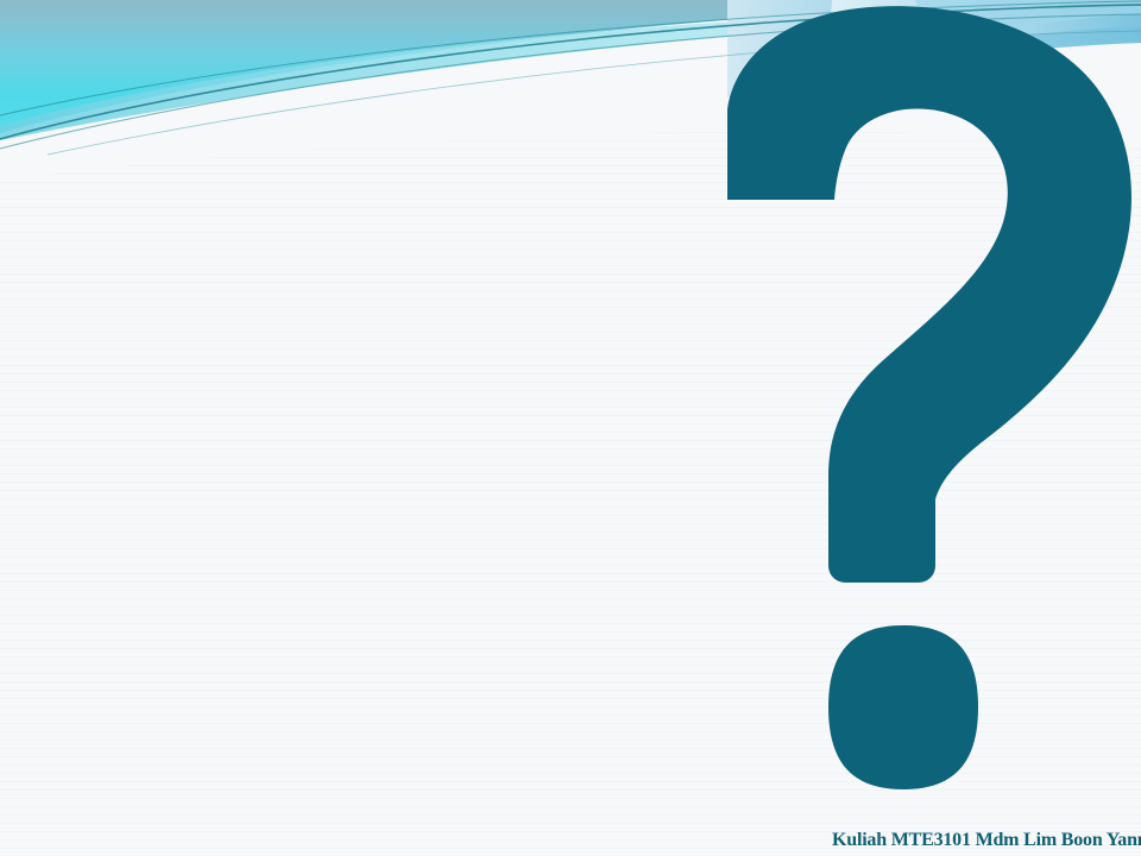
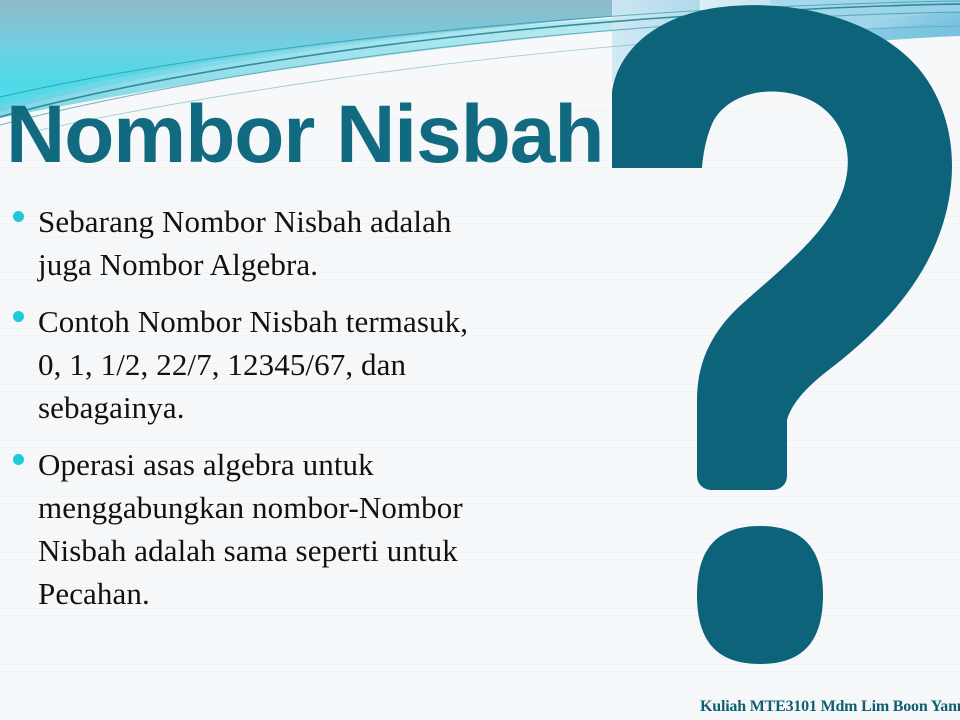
+ Nombor Nisbah
+ Sebarang Nombor Nisbah adalah juga Nombor Algebra.
+ Contoh Nombor Nisbah termasuk, 0, 1, 1/2, 22/7, 12345/67, dan sebagainya.
+ Operasi asas algebra untuk menggabungkan nombor-Nombor Nisbah adalah sama seperti untuk Pecahan.
  Kuliah MTE3101 Mdm Lim Boon Yan
